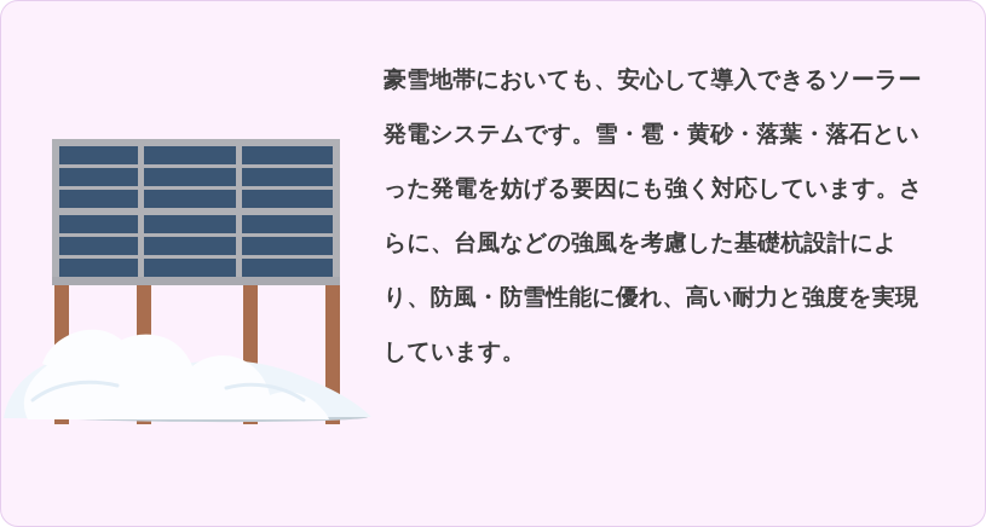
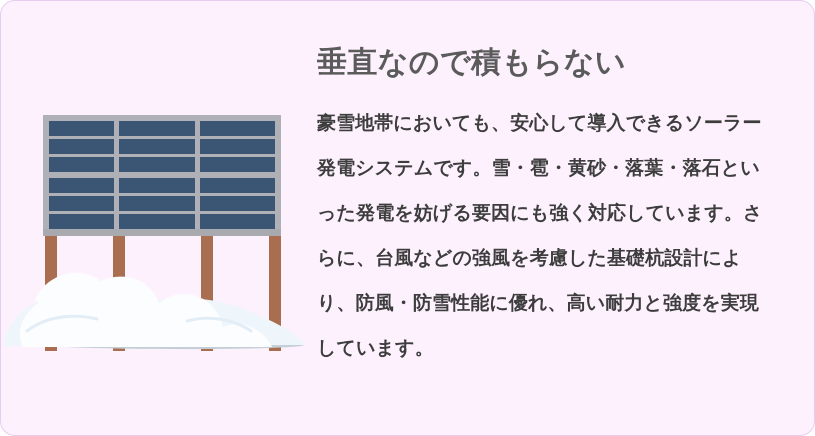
+ 垂直なので積もらない
  豪雪地帯においても、安心して導入できるソーラー発電システムです。雪・雹・黄砂・落葉・落石といった発電を妨げる要因にも強く対応しています。さらに、台風などの強風を考慮した基礎杭設計により、防風・防雪性能に優れ、高い耐力と強度を実現しています。
